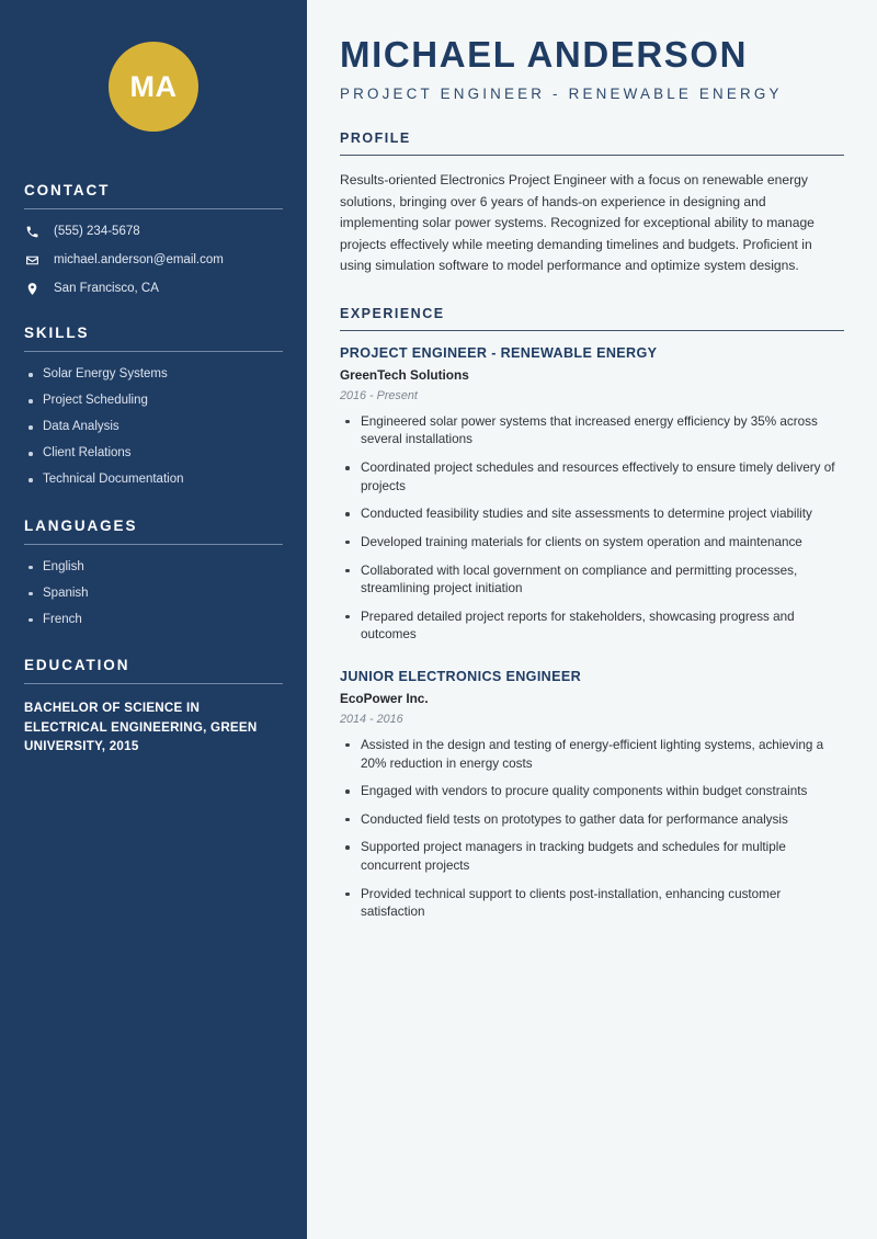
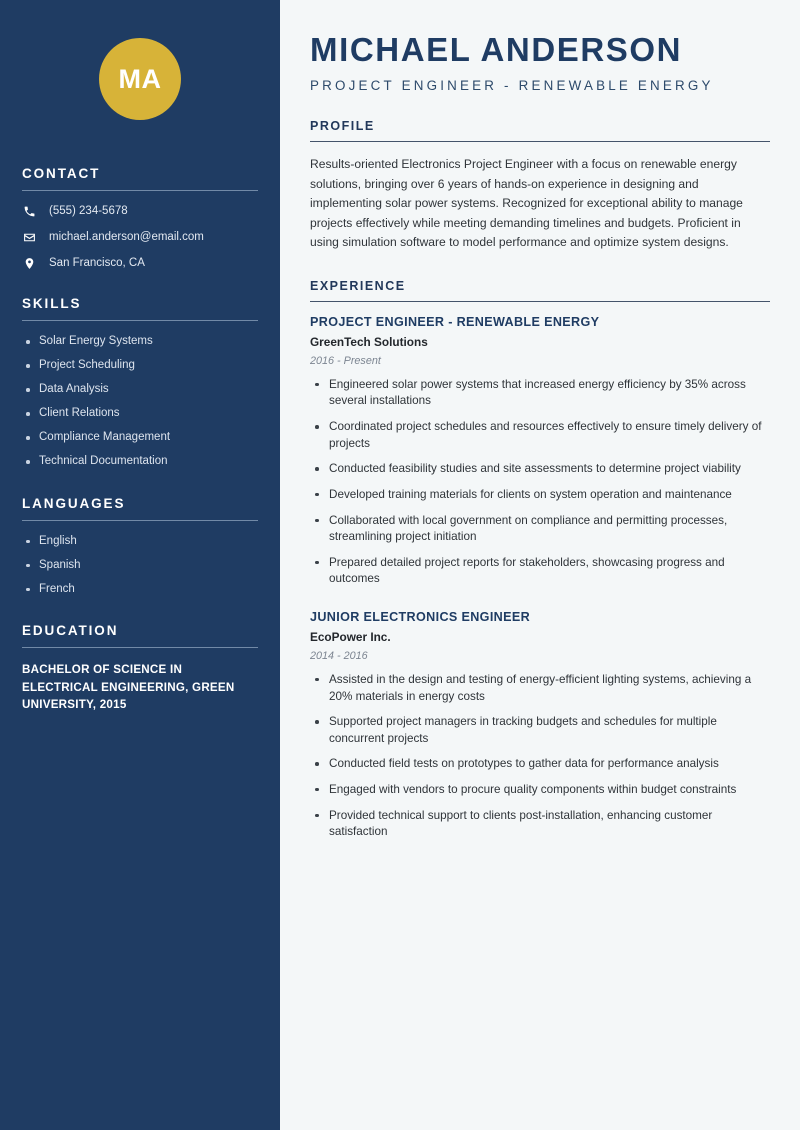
  MA
  CONTACT
  (555) 234-5678
  michael.anderson@email.com
  San Francisco, CA
  SKILLS
  Solar Energy Systems
  Project Scheduling
  Data Analysis
  Client Relations
+ Compliance Management
  Technical Documentation
  LANGUAGES
  English
  Spanish
  French
  EDUCATION
  BACHELOR OF SCIENCE IN ELECTRICAL ENGINEERING, GREEN UNIVERSITY, 2015
  MICHAEL ANDERSON
  PROJECT ENGINEER - RENEWABLE ENERGY
  PROFILE
  Results-oriented Electronics Project Engineer with a focus on renewable energy solutions, bringing over 6 years of hands-on experience in designing and implementing solar power systems. Recognized for exceptional ability to manage projects effectively while meeting demanding timelines and budgets. Proficient in using simulation software to model performance and optimize system designs.
  EXPERIENCE
  PROJECT ENGINEER - RENEWABLE ENERGY
  GreenTech Solutions
  2016 - Present
  Engineered solar power systems that increased energy efficiency by 35% across several installations
  Coordinated project schedules and resources effectively to ensure timely delivery of projects
  Conducted feasibility studies and site assessments to determine project viability
  Developed training materials for clients on system operation and maintenance
  Collaborated with local government on compliance and permitting processes, streamlining project initiation
  Prepared detailed project reports for stakeholders, showcasing progress and outcomes
  JUNIOR ELECTRONICS ENGINEER
  EcoPower Inc.
  2014 - 2016
- Assisted in the design and testing of energy-efficient lighting systems, achieving a 20% reduction in energy costs
+ Assisted in the design and testing of energy-efficient lighting systems, achieving a 20% materials in energy costs
- Engaged with vendors to procure quality components within budget constraints
+ Supported project managers in tracking budgets and schedules for multiple concurrent projects
  Conducted field tests on prototypes to gather data for performance analysis
- Supported project managers in tracking budgets and schedules for multiple concurrent projects
+ Engaged with vendors to procure quality components within budget constraints
  Provided technical support to clients post-installation, enhancing customer satisfaction
